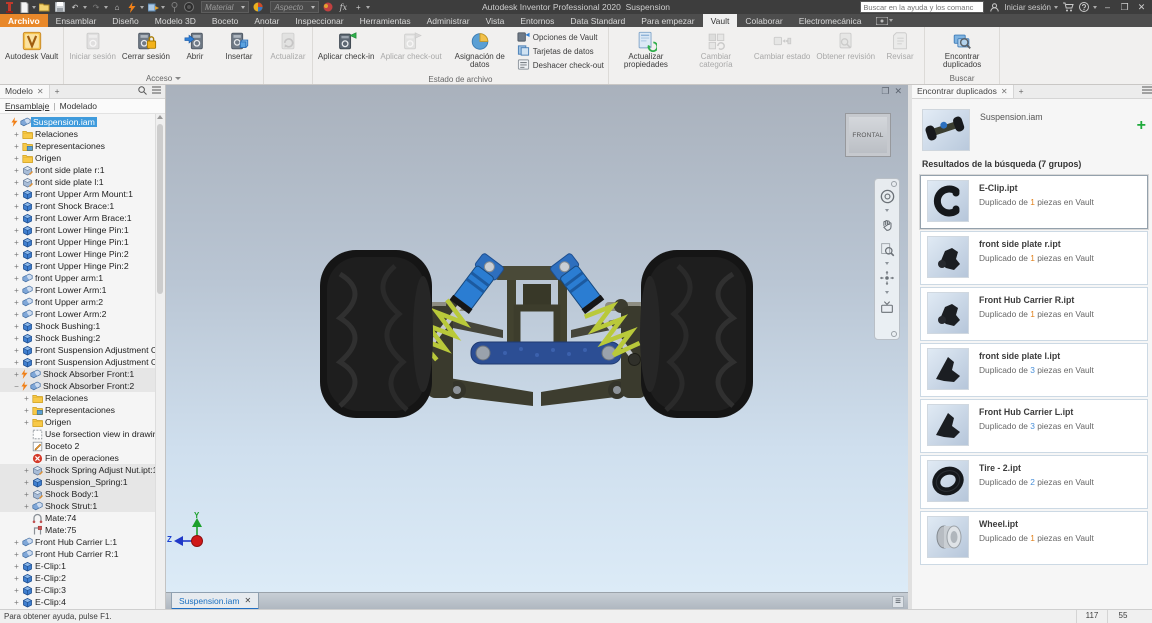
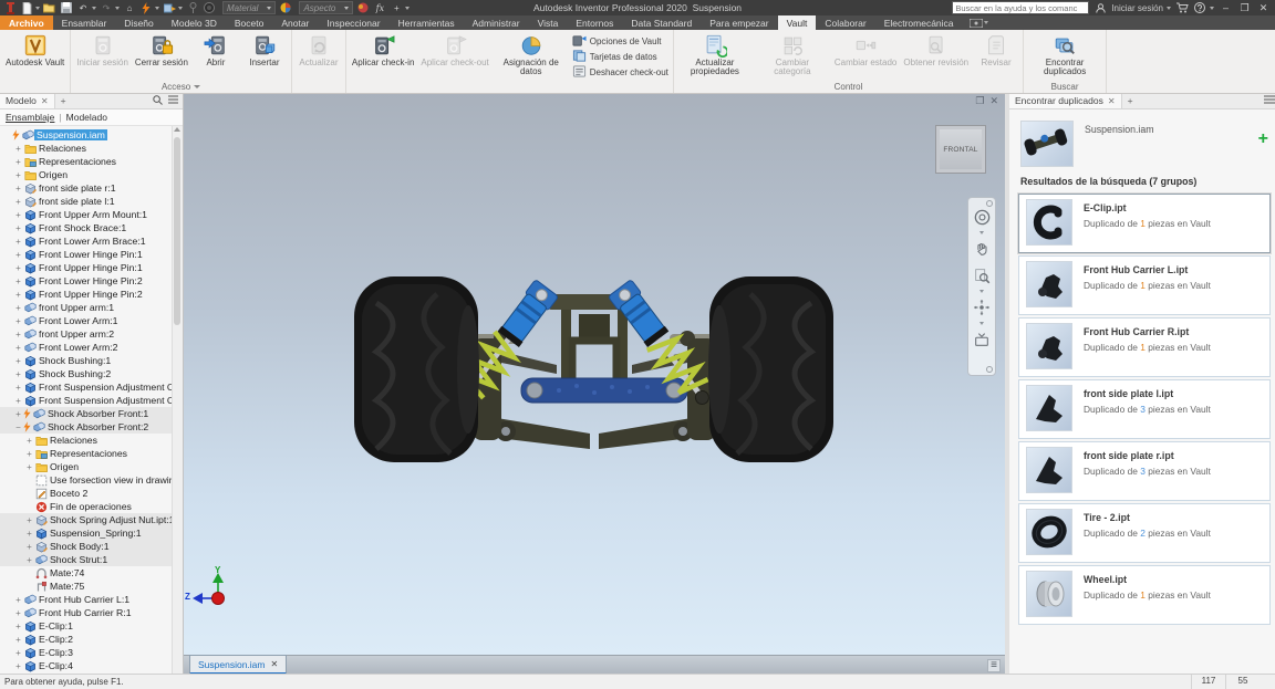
  ↶
  ↷
  ⌂
  Material
  Aspecto
  fx
  +
  Autodesk Inventor Professional 2020 Suspension
  Buscar en la ayuda y los comanc
  Iniciar sesión
  –
  ❐
  ✕
  Archivo
  Ensamblar
  Diseño
  Modelo 3D
  Boceto
  Anotar
  Inspeccionar
  Herramientas
  Administrar
  Vista
  Entornos
  Data Standard
  Para empezar
  Vault
  Colaborar
  Electromecánica
  Autodesk Vault
  Iniciar sesión
  Cerrar sesión
  Abrir
  Insertar
  Acceso
  Actualizar
  Aplicar check-in
  Aplicar check-out
  Asignación de datos
  Opciones de Vault
  Tarjetas de datos
  Deshacer check-out
- Estado de archivo
  Actualizar propiedades
  Cambiar categoría
  Cambiar estado
  Obtener revisión
  Revisar
+ Control
  Encontrar duplicados
  Buscar
  Modelo
  ✕
  +
  Ensamblaje
  |
  Modelado
  Suspension.iam
  +
  Relaciones
  +
  Representaciones
  +
  Origen
  +
  front side plate r:1
  +
  front side plate l:1
  +
  Front Upper Arm Mount:1
  +
  Front Shock Brace:1
  +
  Front Lower Arm Brace:1
  +
  Front Lower Hinge Pin:1
  +
  Front Upper Hinge Pin:1
  +
  Front Lower Hinge Pin:2
  +
  Front Upper Hinge Pin:2
  +
  front Upper arm:1
  +
  Front Lower Arm:1
  +
  front Upper arm:2
  +
  Front Lower Arm:2
  +
  Shock Bushing:1
  +
  Shock Bushing:2
  +
  Front Suspension Adjustment
  +
  Front Suspension Adjustment
  +
  Shock Absorber Front:1
  −
  Shock Absorber Front:2
  +
  Relaciones
  +
  Representaciones
  +
  Origen
  Use forsection view in drawi
  Boceto 2
  Fin de operaciones
  +
  Shock Spring Adjust Nut.ipt:
  +
  Suspension_Spring:1
  +
  Shock Body:1
  +
  Shock Strut:1
  Mate:74
  Mate:75
  +
  Front Hub Carrier L:1
  +
  Front Hub Carrier R:1
  +
  E-Clip:1
  +
  E-Clip:2
  +
  E-Clip:3
  +
  E-Clip:4
  ❐
  ✕
  Y
  Z
  Suspension.iam
  ✕
  ≡
  Encontrar duplicados
  ✕
  +
  Suspension.iam
  +
  Resultados de la búsqueda (7 grupos)
  E-Clip.ipt
  Duplicado de 1 piezas en Vault
- front side plate r.ipt
+ Front Hub Carrier L.ipt
  Duplicado de 1 piezas en Vault
  Front Hub Carrier R.ipt
  Duplicado de 1 piezas en Vault
  front side plate l.ipt
  Duplicado de 3 piezas en Vault
- Front Hub Carrier L.ipt
+ front side plate r.ipt
  Duplicado de 3 piezas en Vault
  Tire - 2.ipt
  Duplicado de 2 piezas en Vault
  Wheel.ipt
  Duplicado de 1 piezas en Vault
  Para obtener ayuda, pulse F1.
  117
  55
